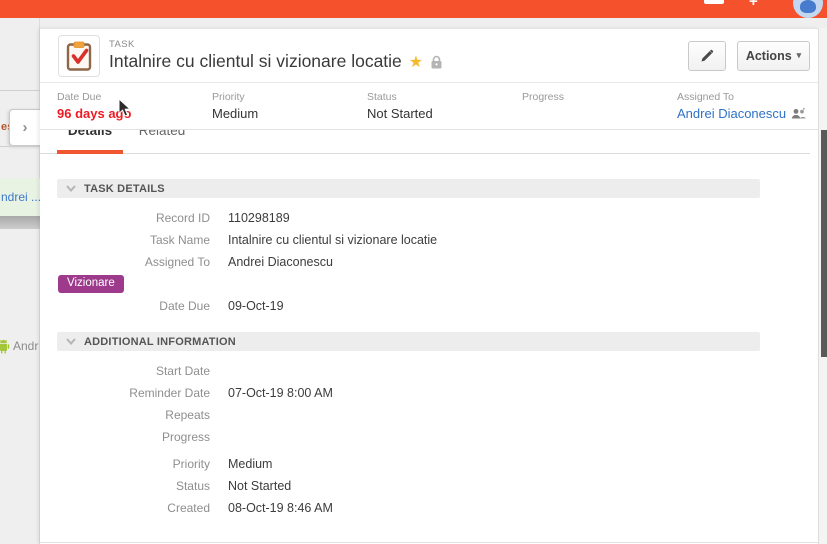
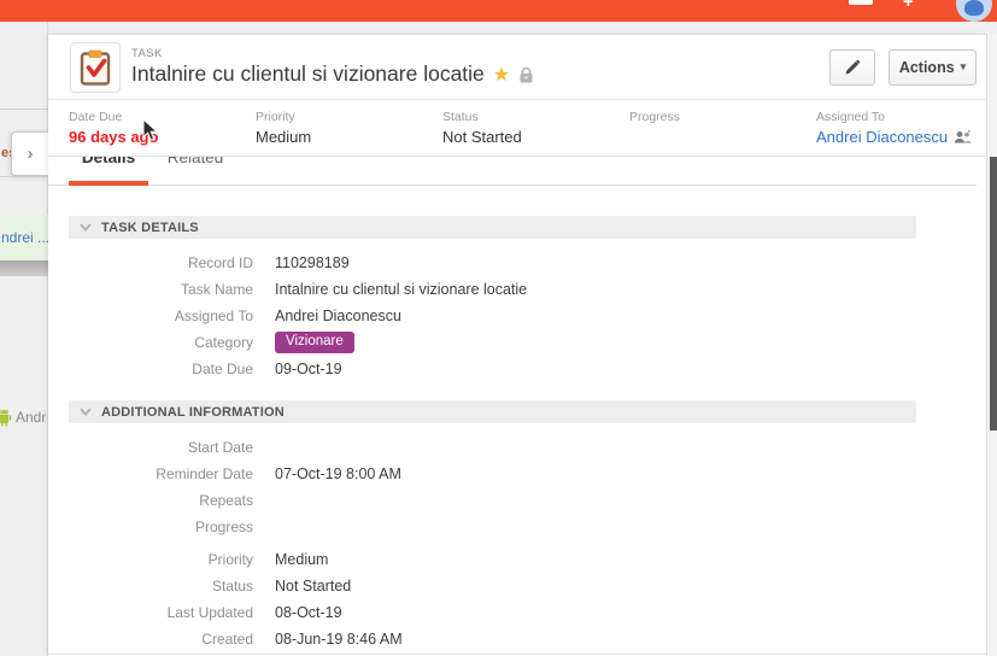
  +
  ›
  ndrei ..
  Andr
  TASK
  Intalnire cu clientul si vizionare locatie
  ★
  Actions
  ▾
  Date Due
  96 days a
  Priority
  Medium
  Status
  Not Started
  Progress
  Assigned To
  Andrei Diaconescu
  Details
  Related
  TASK DETAILS
  Record ID
  110298189
  Task Name
  Intalnire cu clientul si vizionare locatie
  Assigned To
  Andrei Diaconescu
+ Category
  Vizionare
  Date Due
  09-Oct-19
  ADDITIONAL INFORMATION
  Start Date
  Reminder Date
  07-Oct-19 8:00 AM
  Repeats
  Progress
  Priority
  Medium
  Status
  Not Started
+ Last Updated
+ 08-Oct-19
  Created
- 08-Oct-19 8:46 AM
+ 08-Jun-19 8:46 AM
